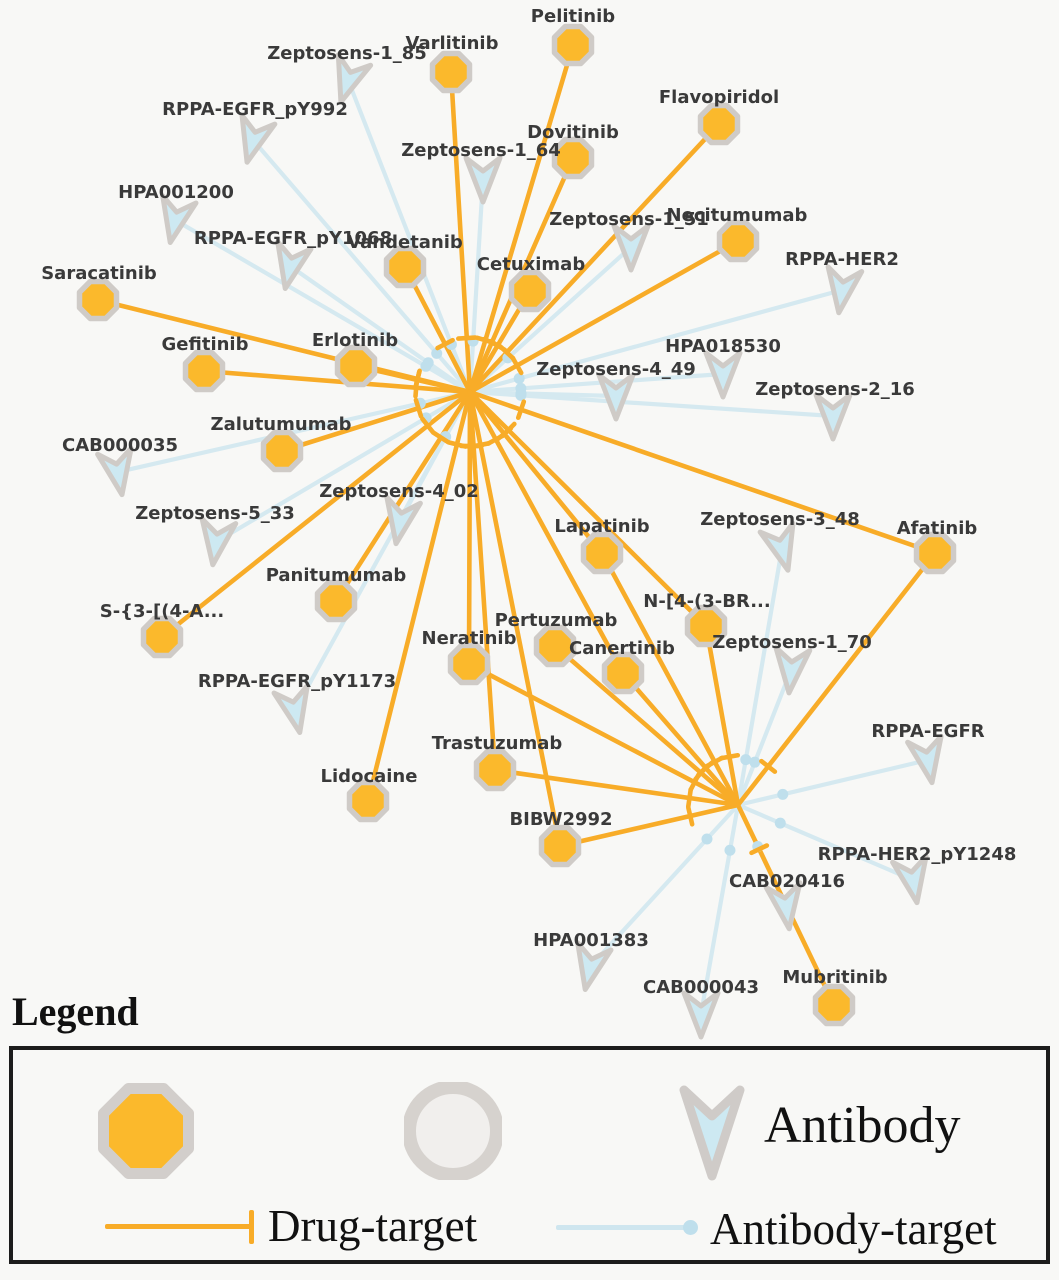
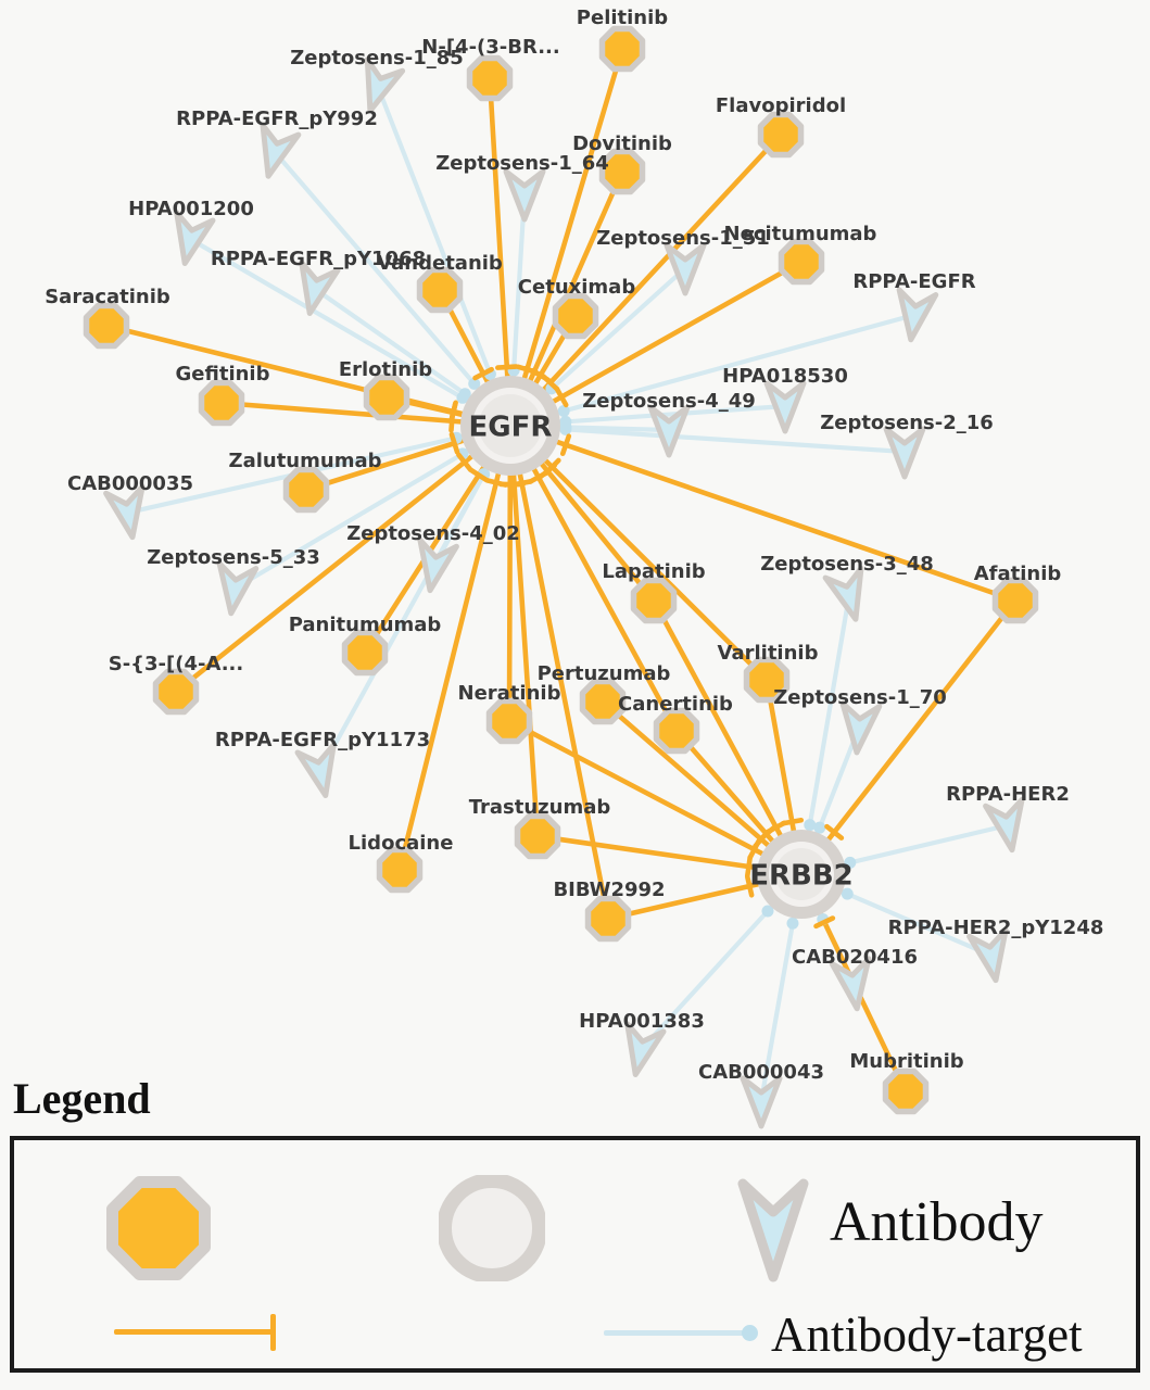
+ EGFR
+ ERBB2
  Zeptosens-1_85
  RPPA-EGFR_pY992
  HPA001200
  RPPA-EGFR_pY1068
  Zeptosens-1_64
  Zeptosens-1_51
- RPPA-HER2
+ RPPA-EGFR
  HPA018530
  Zeptosens-4_49
  Zeptosens-2_16
  CAB000035
  Zeptosens-5_33
  Zeptosens-4_02
  RPPA-EGFR_pY1173
  Zeptosens-3_48
  Zeptosens-1_70
- RPPA-EGFR
+ RPPA-HER2
  RPPA-HER2_pY1248
  CAB020416
  HPA001383
  CAB000043
  Pelitinib
- Varlitinib
+ N-[4-(3-BR...
  Dovitinib
  Flavopiridol
  Necitumumab
  Vandetanib
  Cetuximab
  Saracatinib
  Gefitinib
  Erlotinib
  Zalutumumab
  Panitumumab
  S-{3-[(4-A...
  Lapatinib
  Afatinib
- N-[4-(3-BR...
+ Varlitinib
  Neratinib
  Pertuzumab
  Canertinib
  Trastuzumab
  Lidocaine
  BIBW2992
  Mubritinib
  Legend
  Antibody
- Drug-target
  Antibody-target
